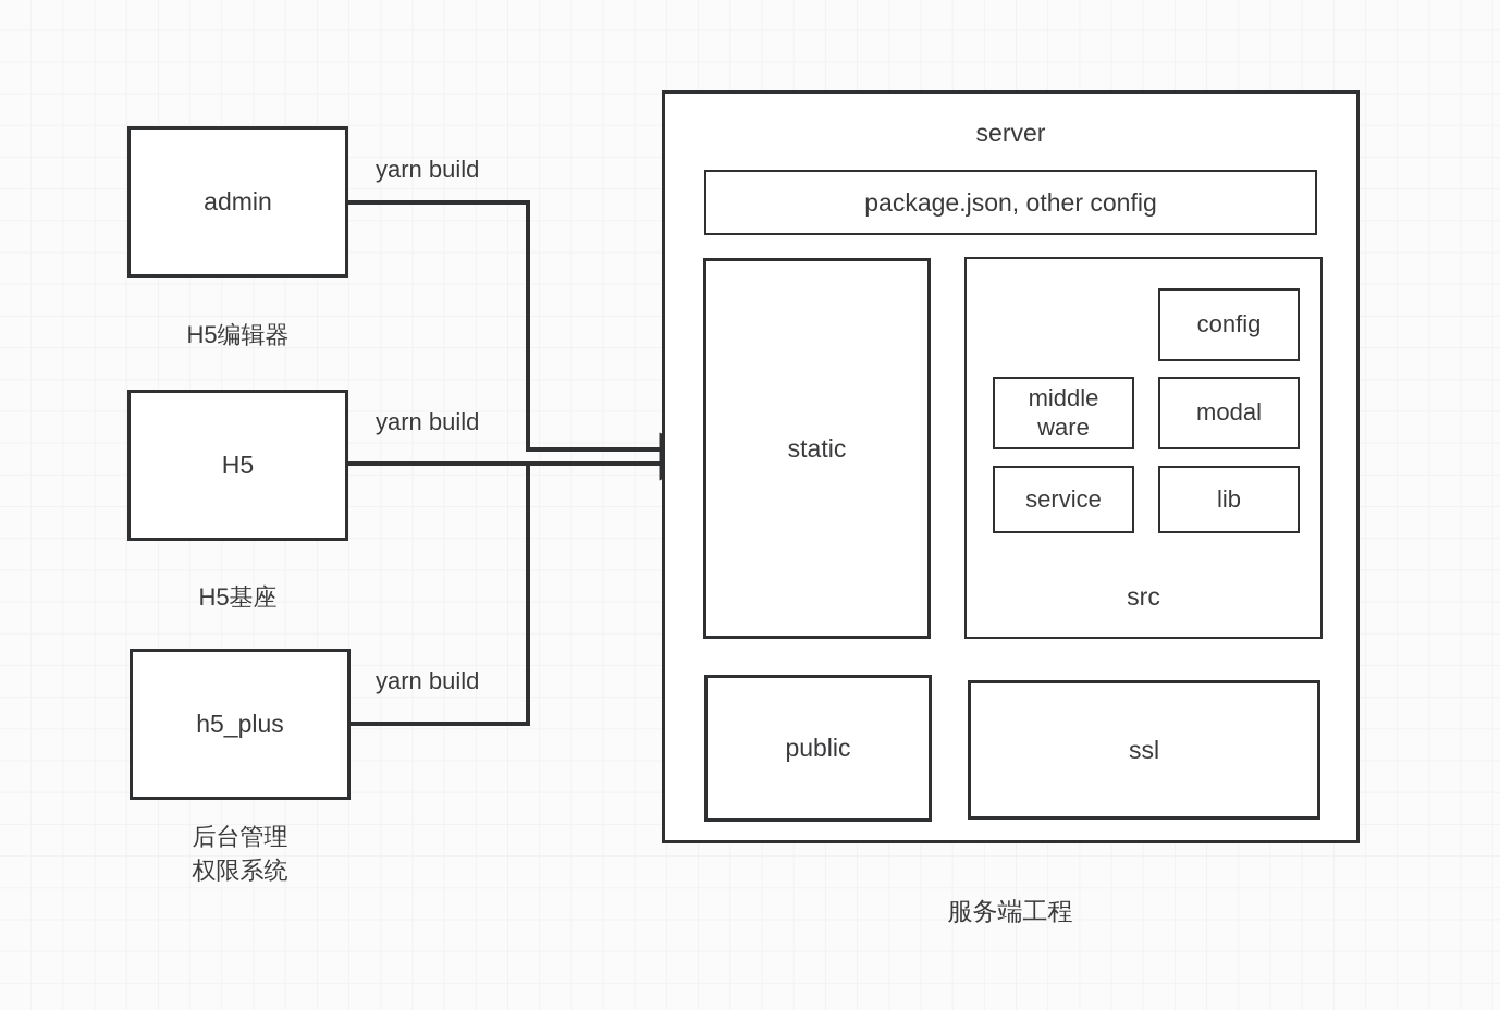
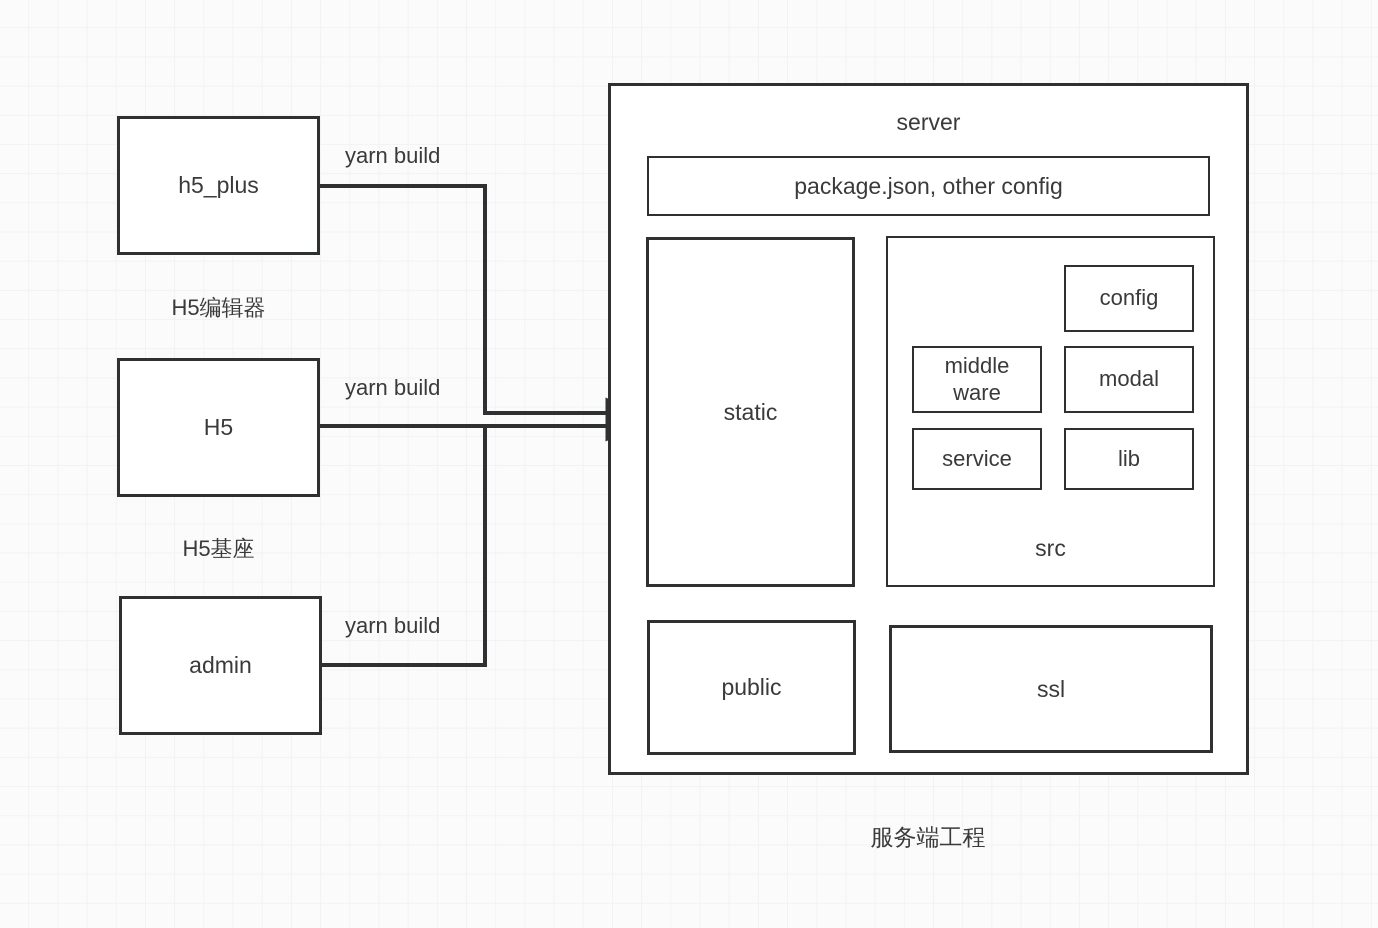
- admin
+ h5_plus
  H5编辑器
  H5
  H5基座
- h5_plus
+ admin
- 后台管理
- 权限系统
  yarn build
  yarn build
  yarn build
  server
  package.json, other config
  static
  config
  middle
  ware
  modal
  service
  lib
  src
  public
  ssl
  服务端工程
